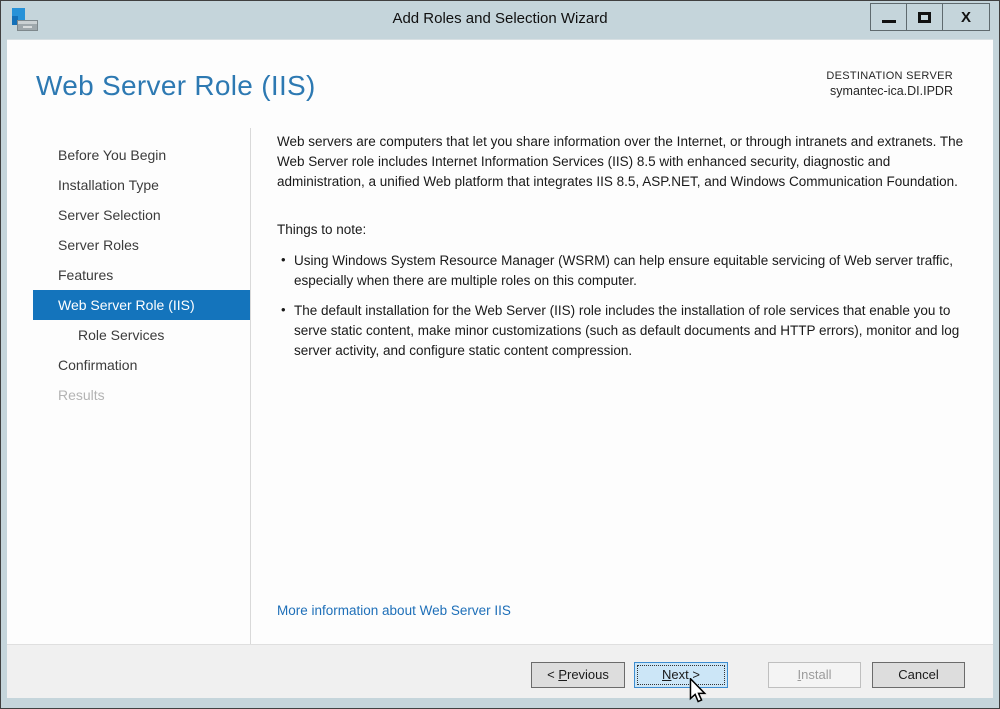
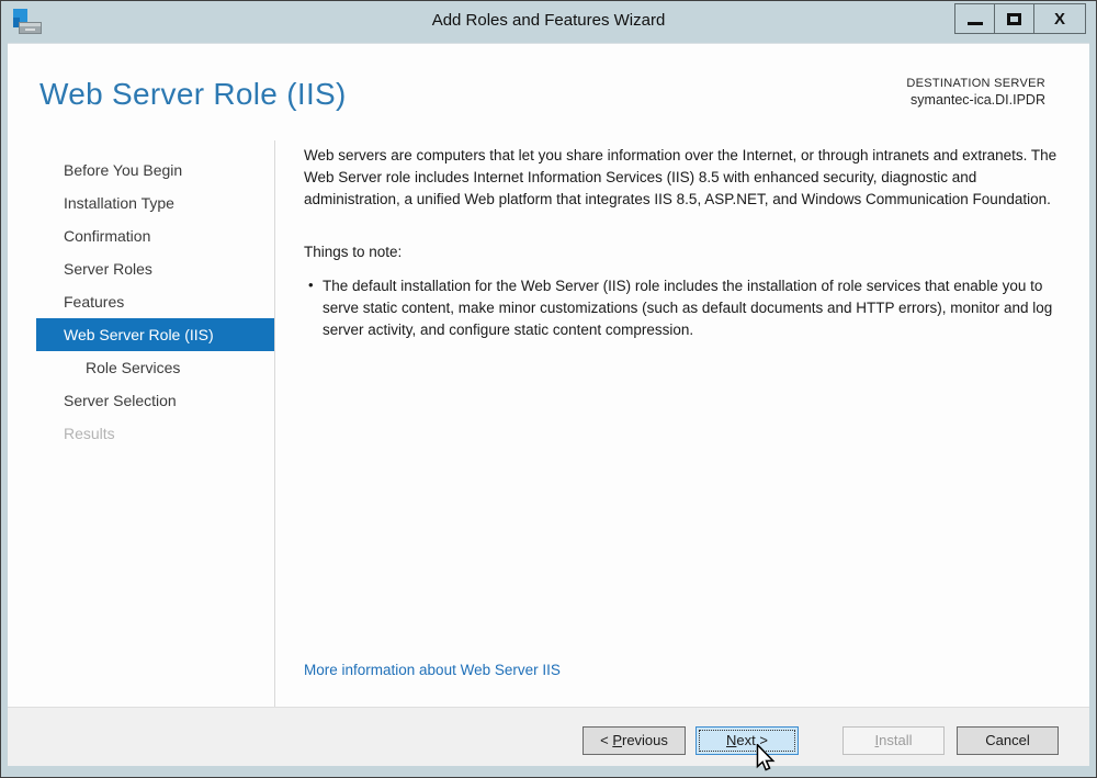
- Add Roles and Selection Wizard
+ Add Roles and Features Wizard
  X
  Web Server Role (IIS)
  DESTINATION SERVER
  symantec-ica.DI.IPDR
  Before You Begin
  Installation Type
- Server Selection
+ Confirmation
  Server Roles
  Features
  Web Server Role (IIS)
  Role Services
- Confirmation
+ Server Selection
  Results
  Web servers are computers that let you share information over the Internet, or through intranets and extranets. The Web Server role includes Internet Information Services (IIS) 8.5 with enhanced security, diagnostic and administration, a unified Web platform that integrates IIS 8.5, ASP.NET, and Windows Communication Foundation.
  Things to note:
- Using Windows System Resource Manager (WSRM) can help ensure equitable servicing of Web server traffic, especially when there are multiple roles on this computer.
  The default installation for the Web Server (IIS) role includes the installation of role services that enable you to serve static content, make minor customizations (such as default documents and HTTP errors), monitor and log server activity, and configure static content compression.
  More information about Web Server IIS
  < Previous
  Next >
  Install
  Cancel
